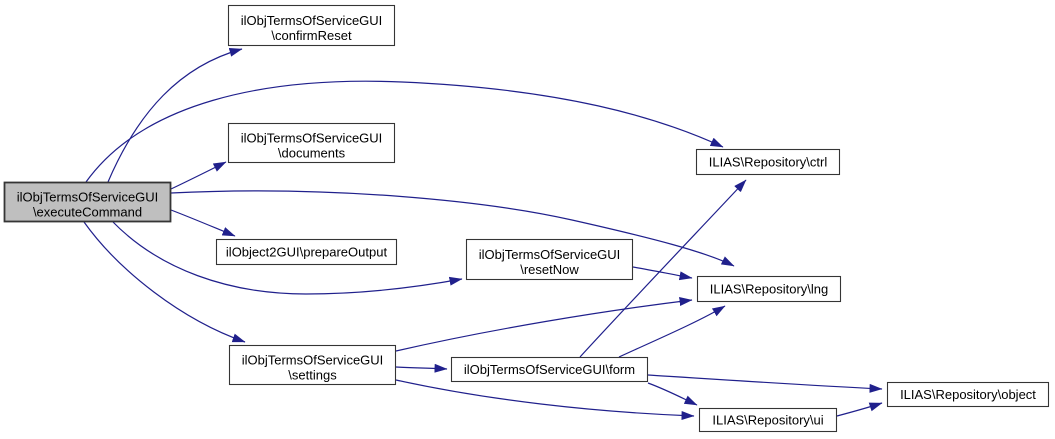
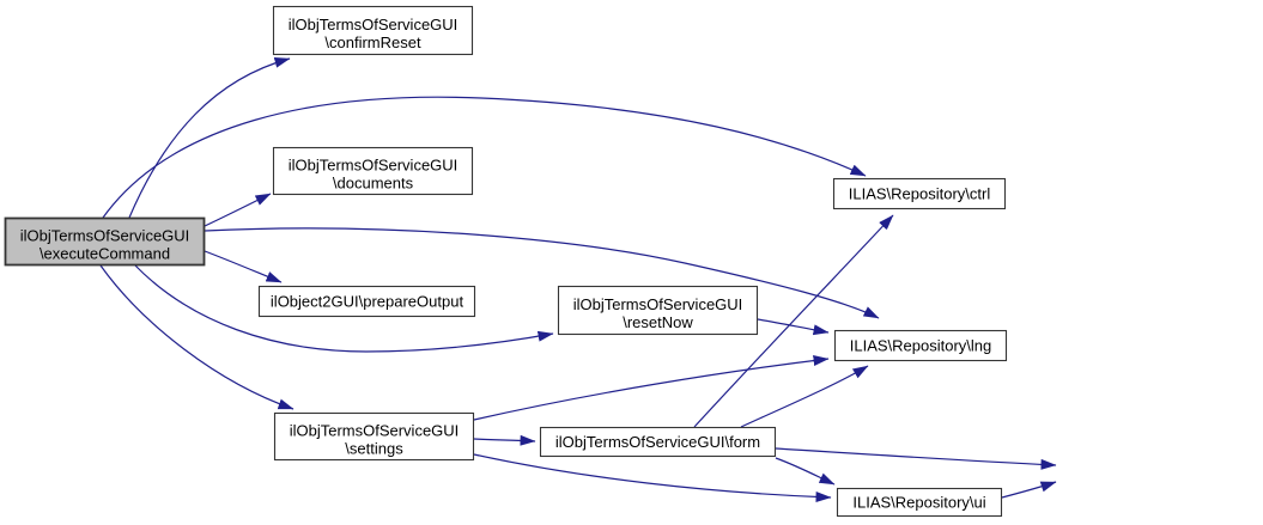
  ilObjTermsOfServiceGUI
  \executeCommand
  ilObjTermsOfServiceGUI
  \confirmReset
  ilObjTermsOfServiceGUI
  \documents
  ilObject2GUI\prepareOutput
  ilObjTermsOfServiceGUI
  \resetNow
  ilObjTermsOfServiceGUI
  \settings
  ilObjTermsOfServiceGUI\form
  ILIAS\Repository\ctrl
  ILIAS\Repository\lng
- ILIAS\Repository\object
  ILIAS\Repository\ui
